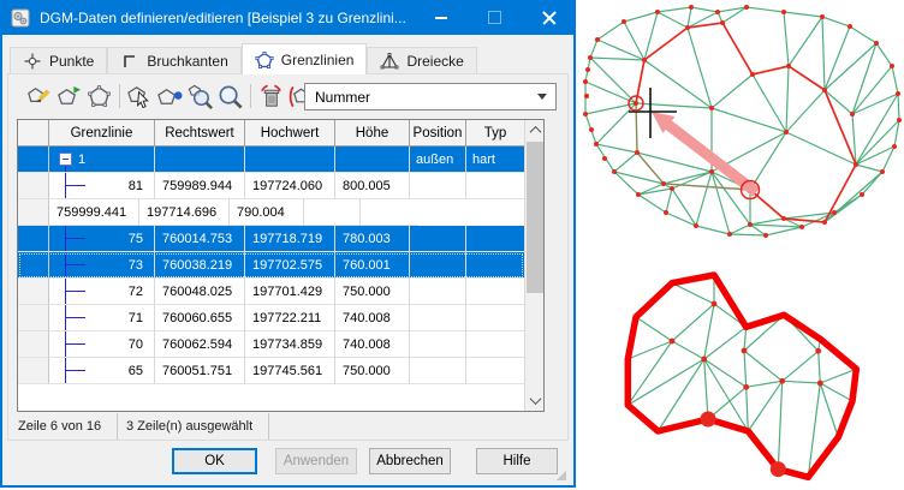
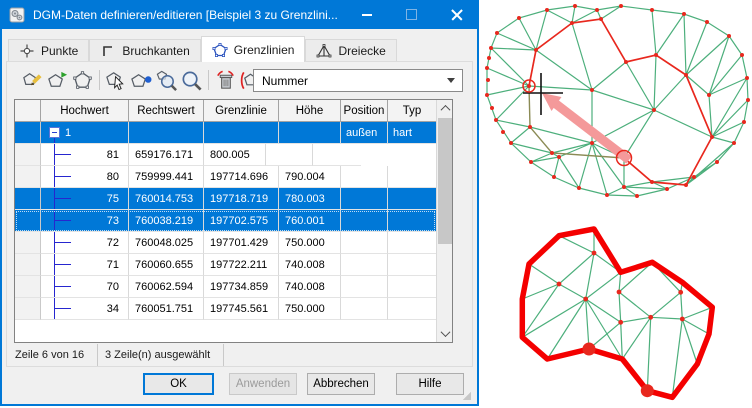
  DGM-Daten definieren/editieren [Beispiel 3 zu Grenzlini...
  Punkte
  Bruchkanten
  Grenzlinien
  Dreiecke
  Nummer
- Grenzlinie
+ Hochwert
  Rechtswert
- Hochwert
+ Grenzlinie
  Höhe
  Position
  Typ
  1
  außen
  hart
  81
- 759989.944
+ 659176.171
- 197724.060
  800.005
+ 80
  759999.441
  197714.696
  790.004
  75
  760014.753
  197718.719
  780.003
  73
  760038.219
  197702.575
  760.001
  72
  760048.025
  197701.429
  750.000
  71
  760060.655
  197722.211
  740.008
  70
  760062.594
  197734.859
  740.008
- 65
+ 34
  760051.751
  197745.561
  750.000
  Zeile 6 von 16
  3 Zeile(n) ausgewählt
  OK
  Anwenden
  Abbrechen
  Hilfe
